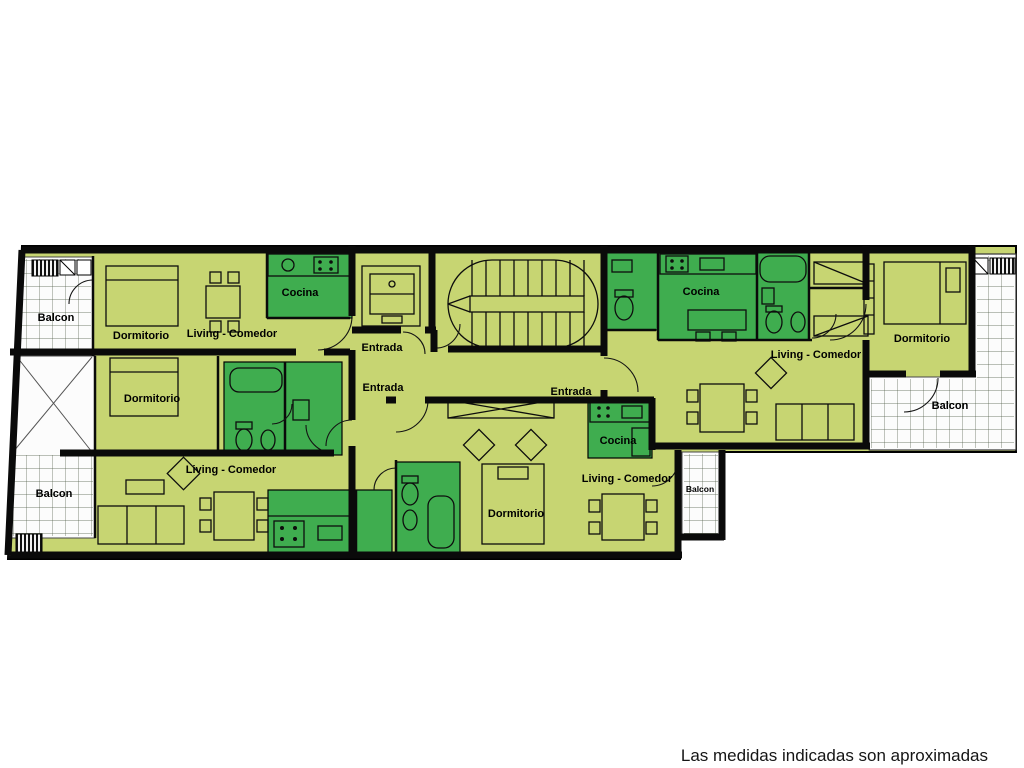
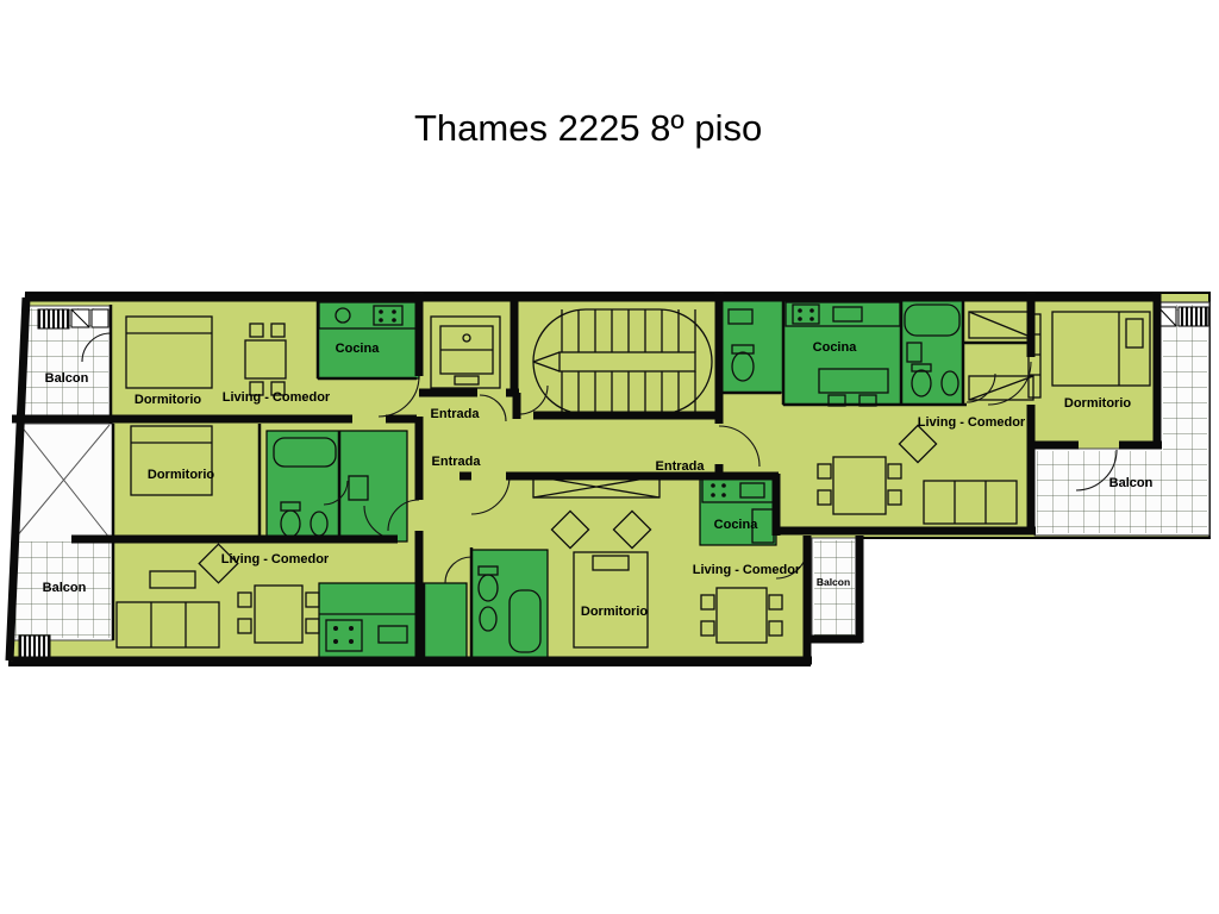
+ Thames 2225 8º piso
  Balcon
  Dormitorio
  Living - Comedor
  Cocina
  Dormitorio
  Entrada
  Entrada
  Entrada
  Cocina
  Living - Comedor
  Dormitorio
  Balcon
  Balcon
  Living - Comedor
  Dormitorio
  Cocina
  Living - Comedor
  Balcon
- Las medidas indicadas son aproximadas
